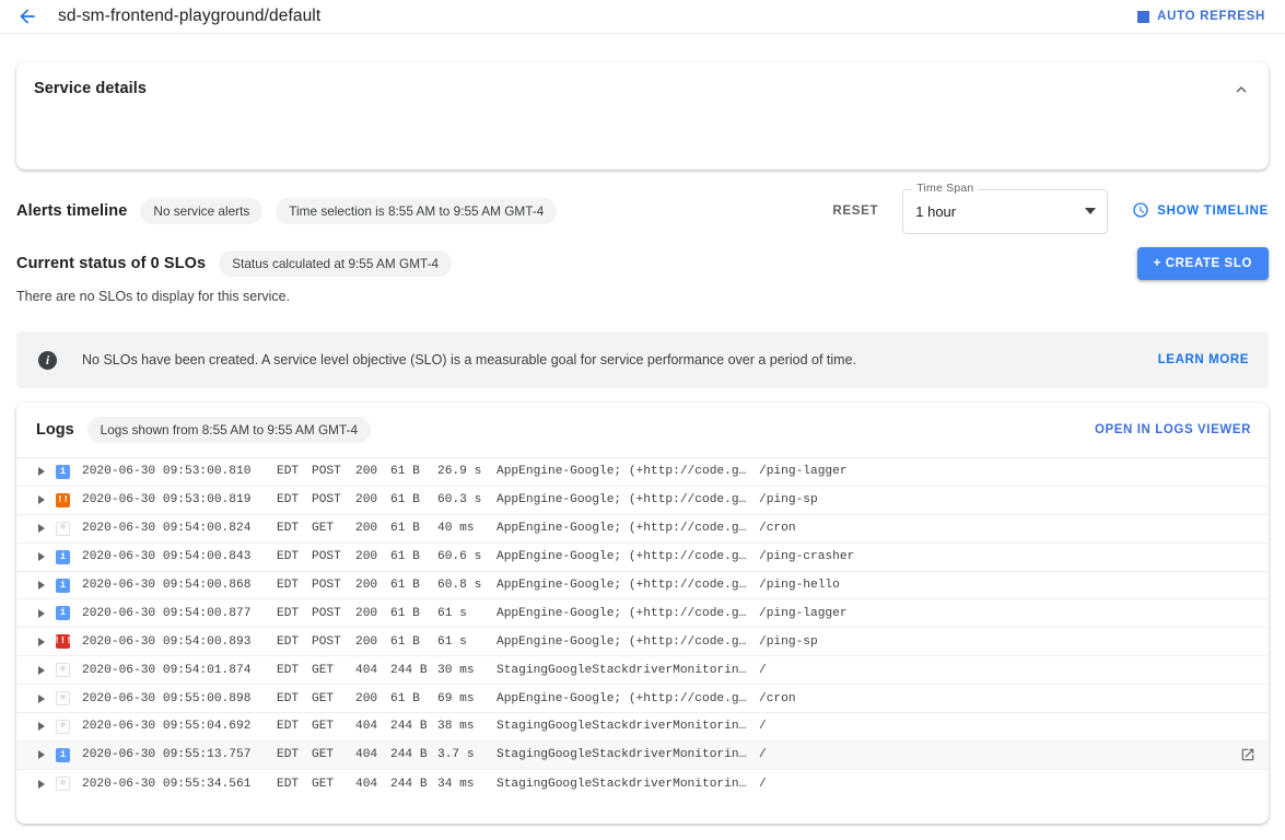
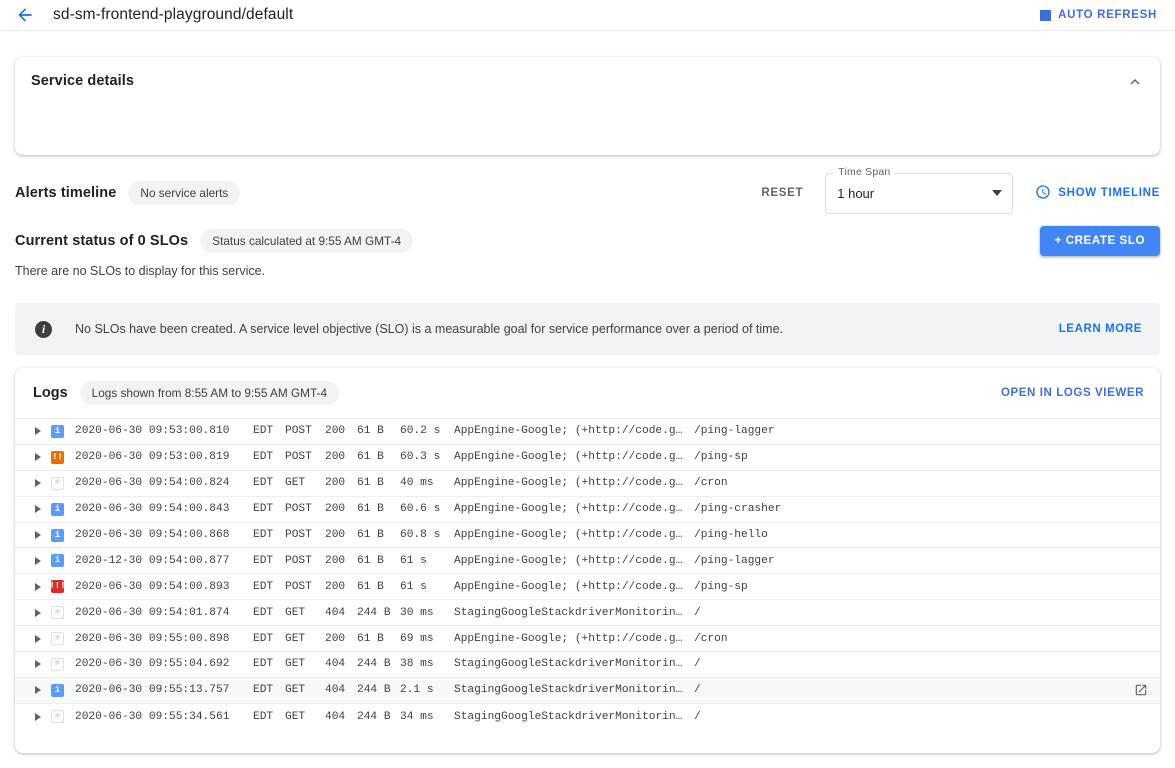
  sd-sm-frontend-playground/default
  AUTO REFRESH
  Service details
  Alerts timeline
  No service alerts
- Time selection is 8:55 AM to 9:55 AM GMT-4
  RESET
  Time Span
  1 hour
  SHOW TIMELINE
  Current status of 0 SLOs
  Status calculated at 9:55 AM GMT-4
  + CREATE SLO
  There are no SLOs to display for this service.
  i
  No SLOs have been created. A service level objective (SLO) is a measurable goal for service performance over a period of time.
  LEARN MORE
  Logs
  Logs shown from 8:55 AM to 9:55 AM GMT-4
  OPEN IN LOGS VIEWER
  i
  2020-06-30 09:53:00.810
  EDT
  POST
  200
  61 B
- 26.9 s
+ 60.2 s
  AppEngine-Google; (+http://code.go
  /ping-lagger
  !!
  2020-06-30 09:53:00.819
  EDT
  POST
  200
  61 B
  60.3 s
  AppEngine-Google; (+http://code.go
  /ping-sp
  ✱
  2020-06-30 09:54:00.824
  EDT
  GET
  200
  61 B
  40 ms
  AppEngine-Google; (+http://code.go
  /cron
  i
  2020-06-30 09:54:00.843
  EDT
  POST
  200
  61 B
  60.6 s
  AppEngine-Google; (+http://code.go
  /ping-crasher
  i
  2020-06-30 09:54:00.868
  EDT
  POST
  200
  61 B
  60.8 s
  AppEngine-Google; (+http://code.go
  /ping-hello
  i
- 2020-06-30 09:54:00.877
+ 2020-12-30 09:54:00.877
  EDT
  POST
  200
  61 B
  61 s
  AppEngine-Google; (+http://code.go
  /ping-lagger
  !!!
  2020-06-30 09:54:00.893
  EDT
  POST
  200
  61 B
  61 s
  AppEngine-Google; (+http://code.go
  /ping-sp
  ✱
  2020-06-30 09:54:01.874
  EDT
  GET
  404
  244 B
  30 ms
  StagingGoogleStackdriverMonitoring
  /
  ✱
  2020-06-30 09:55:00.898
  EDT
  GET
  200
  61 B
  69 ms
  AppEngine-Google; (+http://code.go
  /cron
  ✱
  2020-06-30 09:55:04.692
  EDT
  GET
  404
  244 B
  38 ms
  StagingGoogleStackdriverMonitoring
  /
  i
  2020-06-30 09:55:13.757
  EDT
  GET
  404
  244 B
- 3.7 s
+ 2.1 s
  StagingGoogleStackdriverMonitoring
  /
  ✱
  2020-06-30 09:55:34.561
  EDT
  GET
  404
  244 B
  34 ms
  StagingGoogleStackdriverMonitoring
  /
